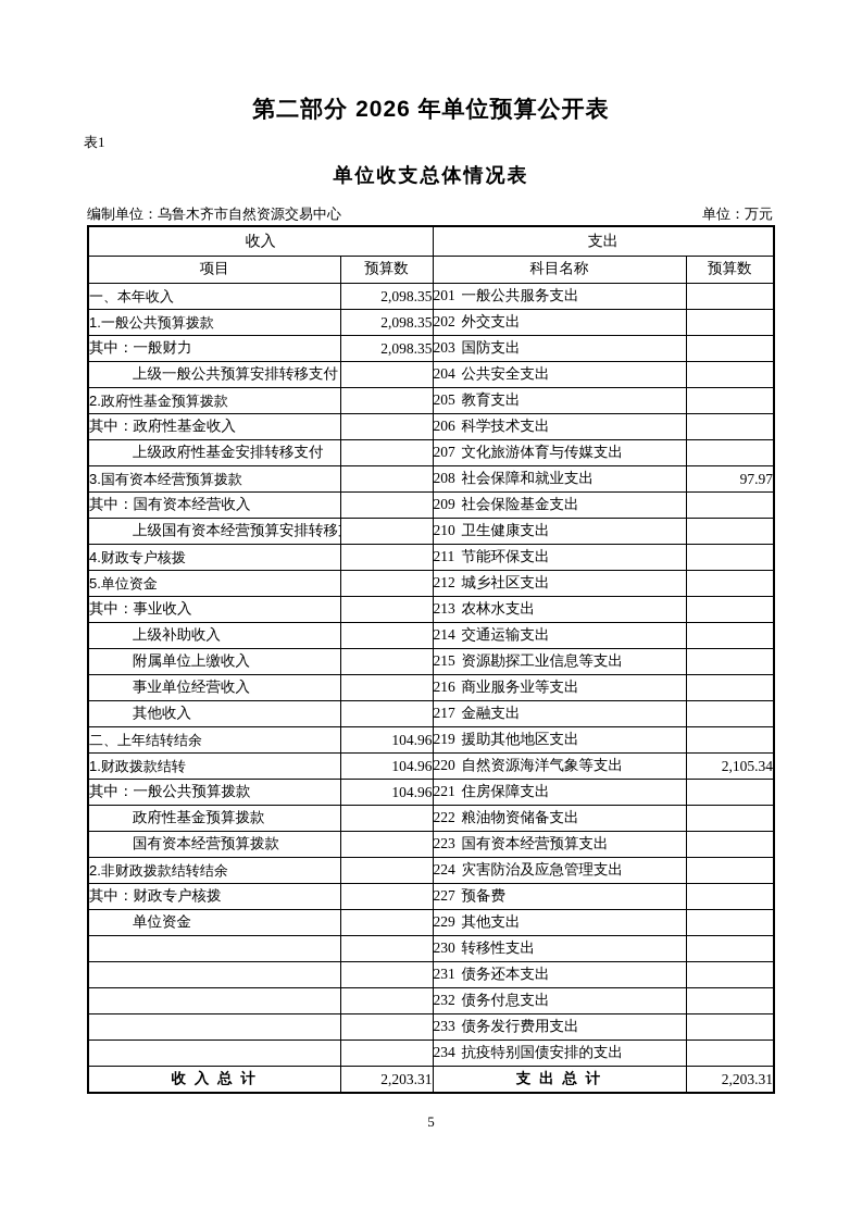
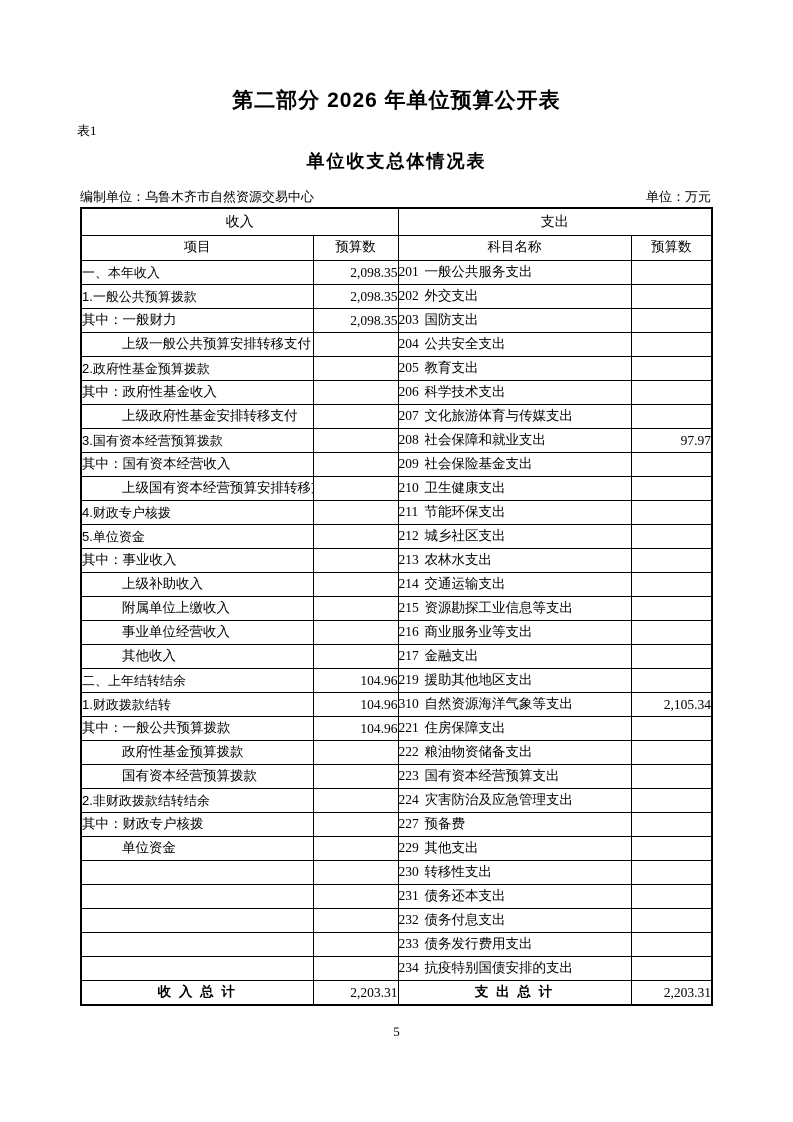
  第二部分 2026 年单位预算公开表
  表1
  单位收支总体情况表
  编制单位：乌鲁木齐市自然资源交易中心
  单位：万元
  收入	支出
  项目	预算数	科目名称	预算数
  一、本年收入	2,098.35	201 一般公共服务支出
  1.一般公共预算拨款	2,098.35	202 外交支出
  其中：一般财力	2,098.35	203 国防支出
  上级一般公共预算安排转移支付		204 公共安全支出
  2.政府性基金预算拨款		205 教育支出
  其中：政府性基金收入		206 科学技术支出
  上级政府性基金安排转移支付		207 文化旅游体育与传媒支出
  3.国有资本经营预算拨款		208 社会保障和就业支出	97.97
  其中：国有资本经营收入		209 社会保险基金支出
  上级国有资本经营预算安排转移		210 卫生健康支出
  4.财政专户核拨		211 节能环保支出
  5.单位资金		212 城乡社区支出
  其中：事业收入		213 农林水支出
  上级补助收入		214 交通运输支出
  附属单位上缴收入		215 资源勘探工业信息等支出
  事业单位经营收入		216 商业服务业等支出
  其他收入		217 金融支出
  二、上年结转结余	104.96	219 援助其他地区支出
- 1.财政拨款结转	104.96	220 自然资源海洋气象等支出	2,105.34
+ 1.财政拨款结转	104.96	310 自然资源海洋气象等支出	2,105.34
  其中：一般公共预算拨款	104.96	221 住房保障支出
  政府性基金预算拨款		222 粮油物资储备支出
  国有资本经营预算拨款		223 国有资本经营预算支出
  2.非财政拨款结转结余		224 灾害防治及应急管理支出
  其中：财政专户核拨		227 预备费
  单位资金		229 其他支出
  		230 转移性支出
  		231 债务还本支出
  		232 债务付息支出
  		233 债务发行费用支出
  		234 抗疫特别国债安排的支出
  收 入 总 计	2,203.31	支 出 总 计	2,203.31
  5
